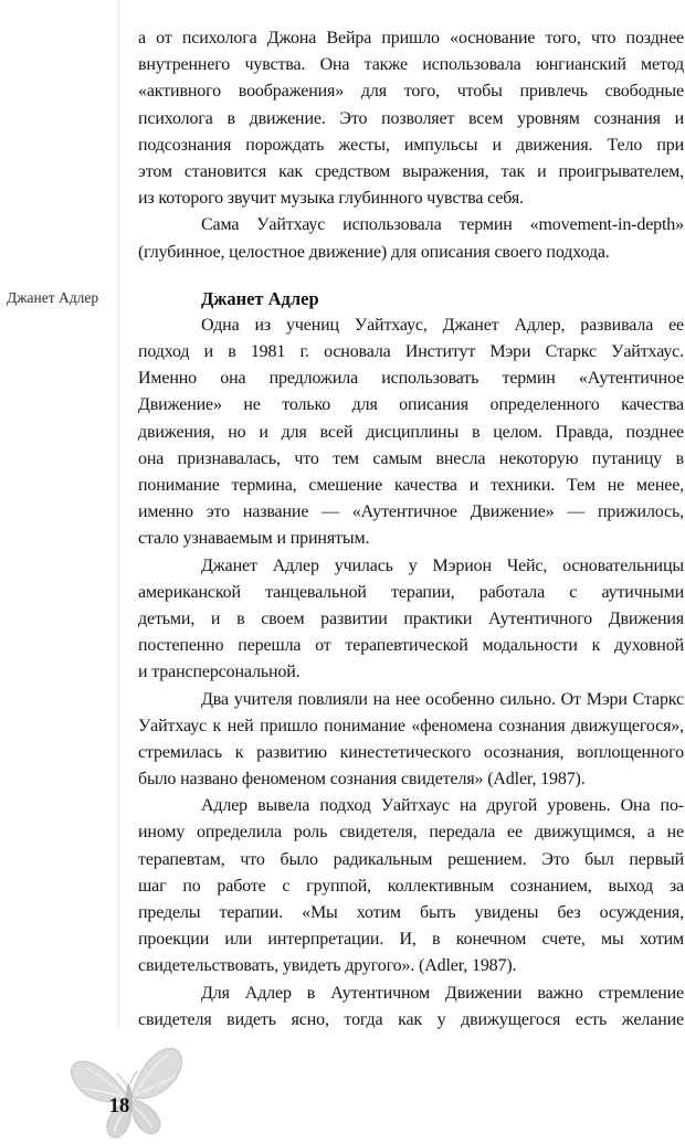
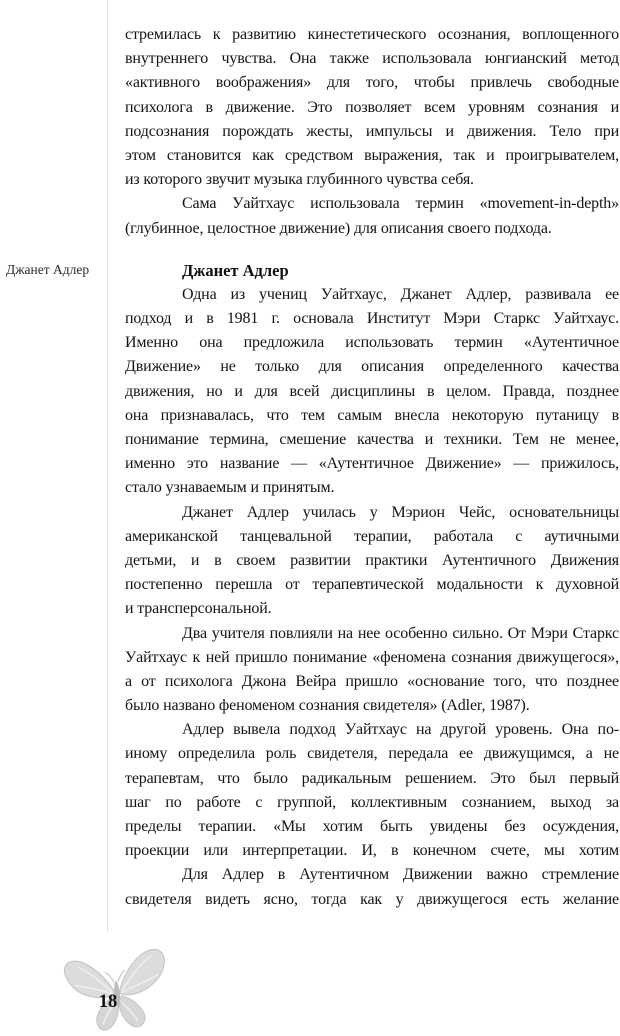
  Джанет Адлер
- а от психолога Джона Вейра пришло «основание того, что позднее
+ стремилась к развитию кинестетического осознания, воплощенного
  внутреннего чувства. Она также использовала юнгианский метод
  «активного воображения» для того, чтобы привлечь свободные
  психолога в движение. Это позволяет всем уровням сознания и
  подсознания порождать жесты, импульсы и движения. Тело при
  этом становится как средством выражения, так и проигрывателем,
  из которого звучит музыка глубинного чувства себя.
  Сама Уайтхаус использовала термин «movement-in-depth»
  (глубинное, целостное движение) для описания своего подхода.
  Джанет Адлер
  Одна из учениц Уайтхаус, Джанет Адлер, развивала ее
  подход и в 1981 г. основала Институт Мэри Старкс Уайтхаус.
  Именно она предложила использовать термин «Аутентичное
  Движение» не только для описания определенного качества
  движения, но и для всей дисциплины в целом. Правда, позднее
  она признавалась, что тем самым внесла некоторую путаницу в
  понимание термина, смешение качества и техники. Тем не менее,
  именно это название — «Аутентичное Движение» — прижилось,
  стало узнаваемым и принятым.
  Джанет Адлер училась у Мэрион Чейс, основательницы
  американской танцевальной терапии, работала с аутичными
  детьми, и в своем развитии практики Аутентичного Движения
  постепенно перешла от терапевтической модальности к духовной
  и трансперсональной.
  Два учителя повлияли на нее особенно сильно. От Мэри Старкс
  Уайтхаус к ней пришло понимание «феномена сознания движущегося»,
- стремилась к развитию кинестетического осознания, воплощенного
+ а от психолога Джона Вейра пришло «основание того, что позднее
  было названо феноменом сознания свидетеля» (Adler, 1987).
  Адлер вывела подход Уайтхаус на другой уровень. Она по-
  иному определила роль свидетеля, передала ее движущимся, а не
  терапевтам, что было радикальным решением. Это был первый
  шаг по работе с группой, коллективным сознанием, выход за
  пределы терапии. «Мы хотим быть увидены без осуждения,
  проекции или интерпретации. И, в конечном счете, мы хотим
- свидетельствовать, увидеть другого». (Adler, 1987).
  Для Адлер в Аутентичном Движении важно стремление
  свидетеля видеть ясно, тогда как у движущегося есть желание
  18
